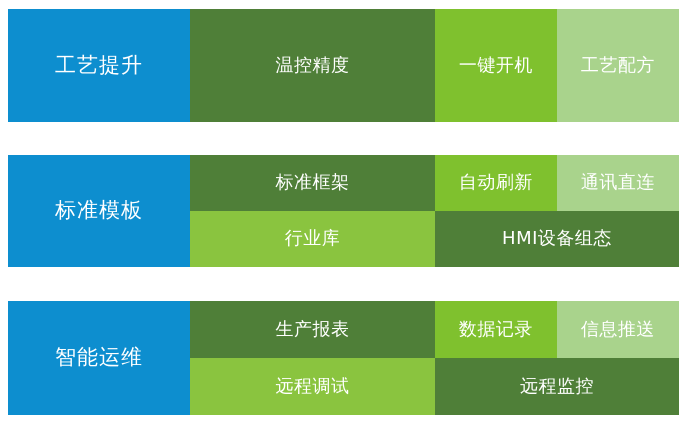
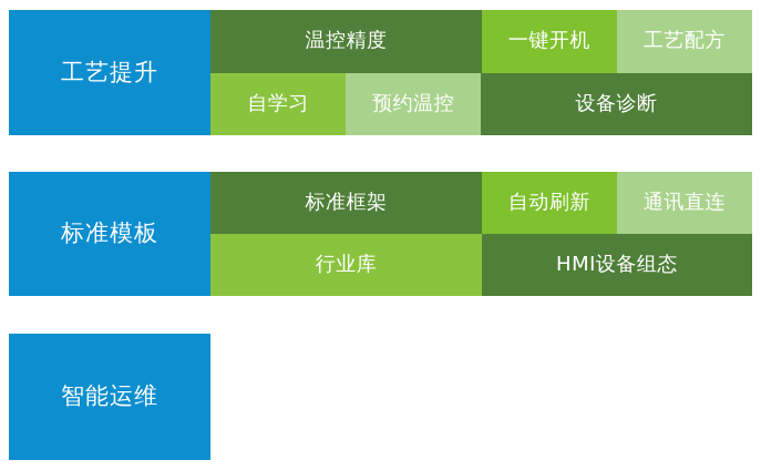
  工艺提升
  温控精度
  一键开机
  工艺配方
+ 自学习
+ 预约温控
+ 设备诊断
  标准模板
  标准框架
  自动刷新
  通讯直连
  行业库
  HMI设备组态
  智能运维
- 生产报表
- 数据记录
- 信息推送
- 远程调试
- 远程监控
